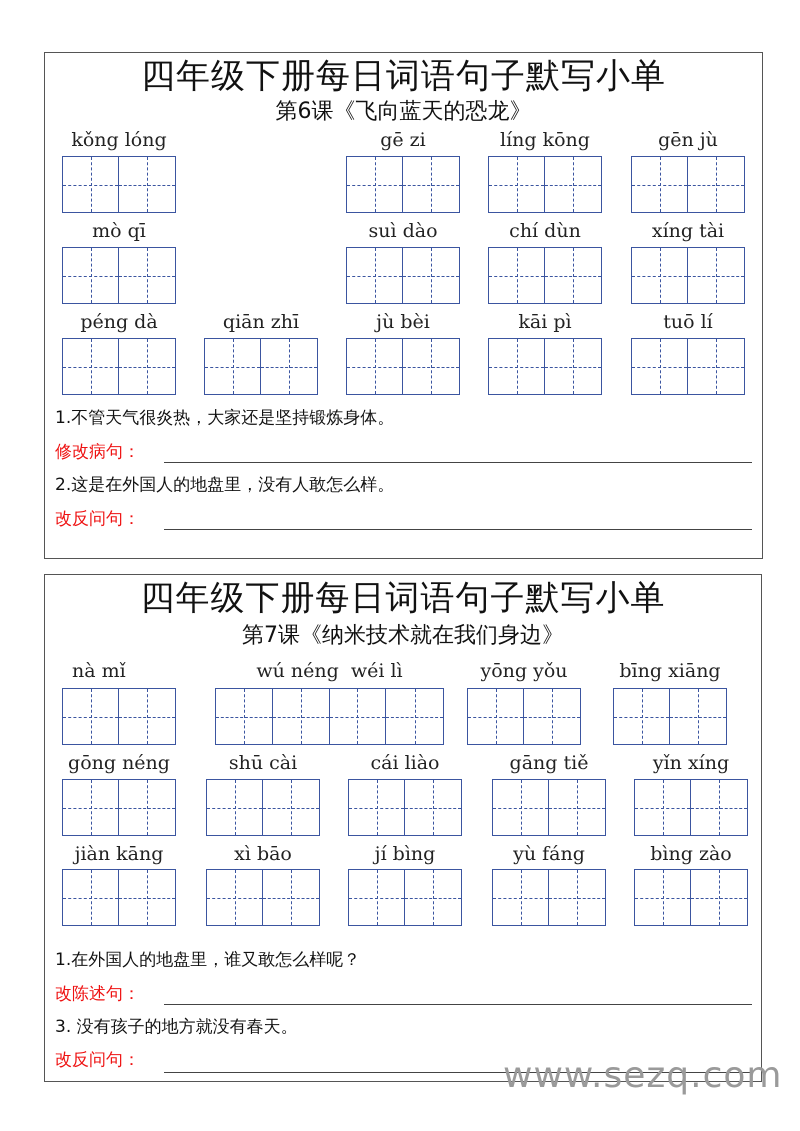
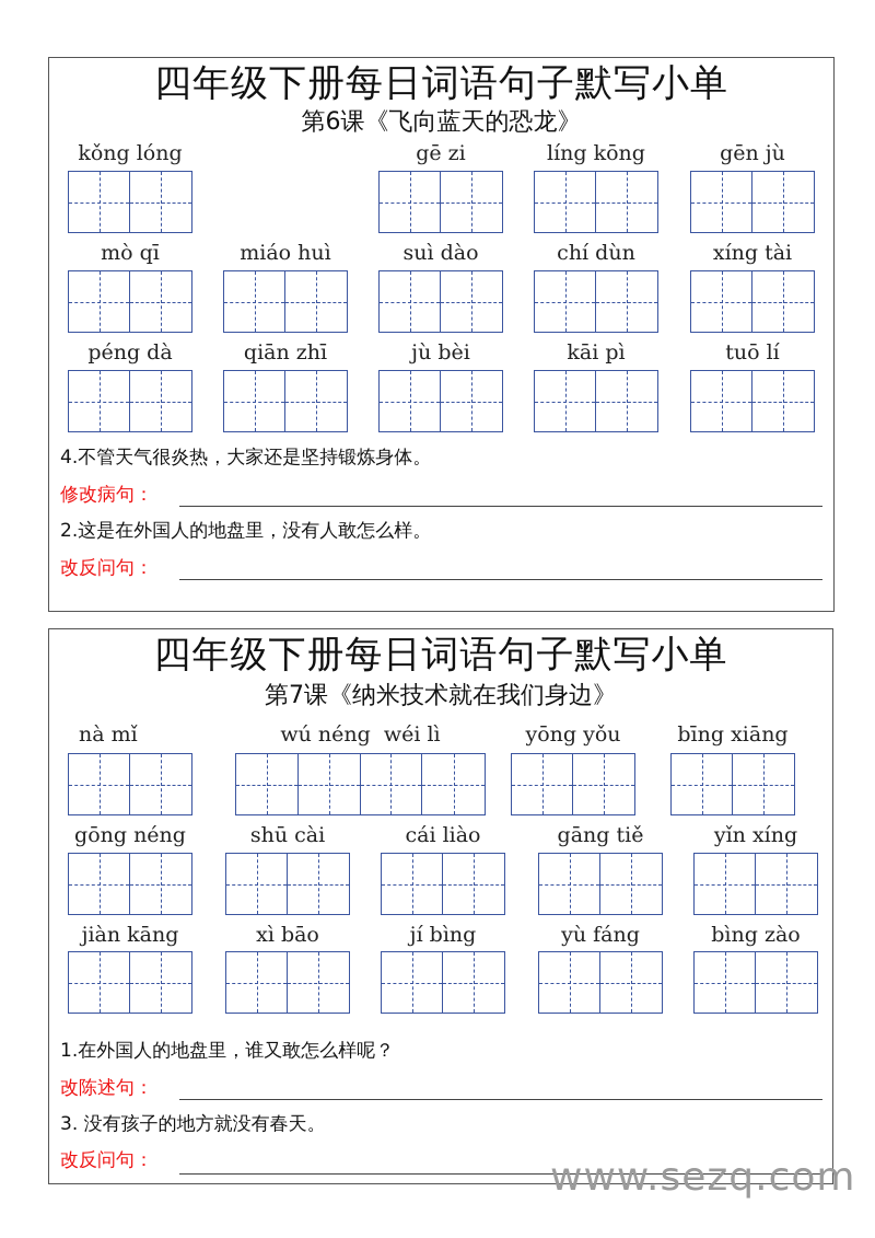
  四年级下册每日词语句子默写小单
  第6课《飞向蓝天的恐龙》
  kǒng lóng
  gē zi
  líng kōng
  gēn jù
  mò qī
+ miáo huì
  suì dào
  chí dùn
  xíng tài
  péng dà
  qiān zhī
  jù bèi
  kāi pì
  tuō lí
- 1.不管天气很炎热，大家还是坚持锻炼身体。
+ 4.不管天气很炎热，大家还是坚持锻炼身体。
  修改病句：
  2.这是在外国人的地盘里，没有人敢怎么样。
  改反问句：
  四年级下册每日词语句子默写小单
  第7课《纳米技术就在我们身边》
  nà mǐ
  wú néng wéi lì
  yōng yǒu
  bīng xiāng
  gōng néng
  shū cài
  cái liào
  gāng tiě
  yǐn xíng
  jiàn kāng
  xì bāo
  jí bìng
  yù fáng
  bìng zào
  1.在外国人的地盘里，谁又敢怎么样呢？
  改陈述句：
  3. 没有孩子的地方就没有春天。
  改反问句：
  www.sezq.com
